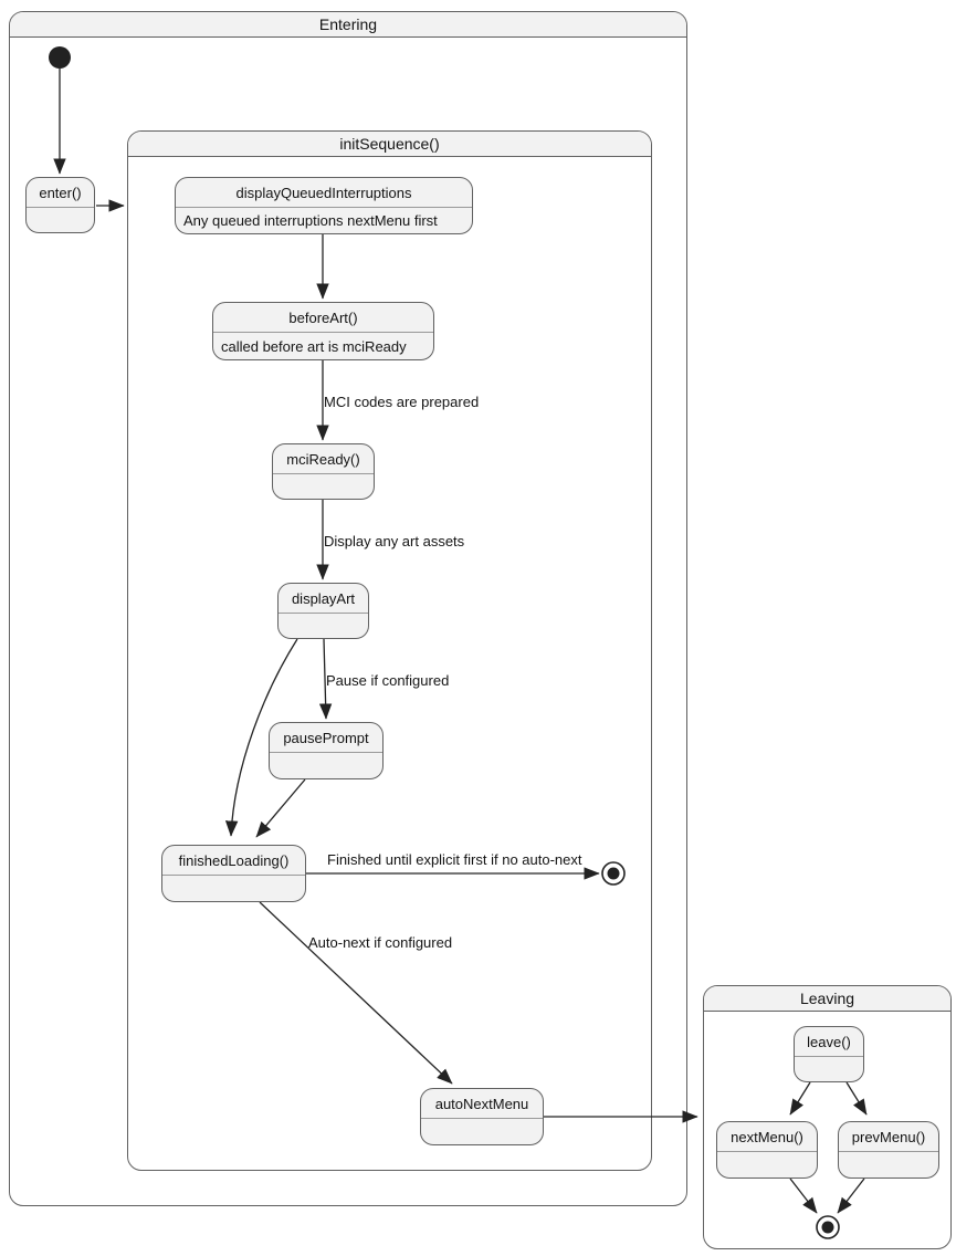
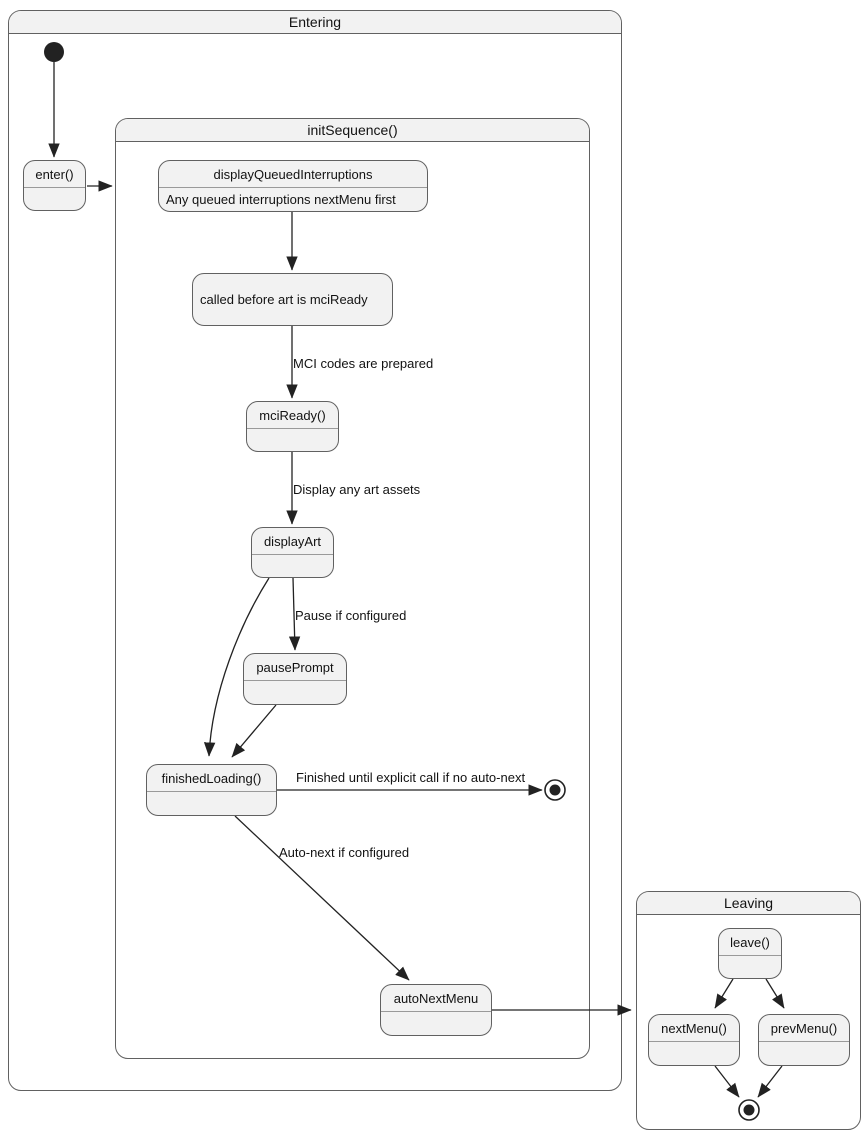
  Entering
  initSequence()
  Leaving
  enter()
  displayQueuedInterruptions
  Any queued interruptions nextMenu first
- beforeArt()
  called before art is mciReady
  mciReady()
  displayArt
  pausePrompt
  finishedLoading()
  autoNextMenu
  leave()
  nextMenu()
  prevMenu()
  MCI codes are prepared
  Display any art assets
  Pause if configured
- Finished until explicit first if no auto-next
+ Finished until explicit call if no auto-next
  Auto-next if configured
